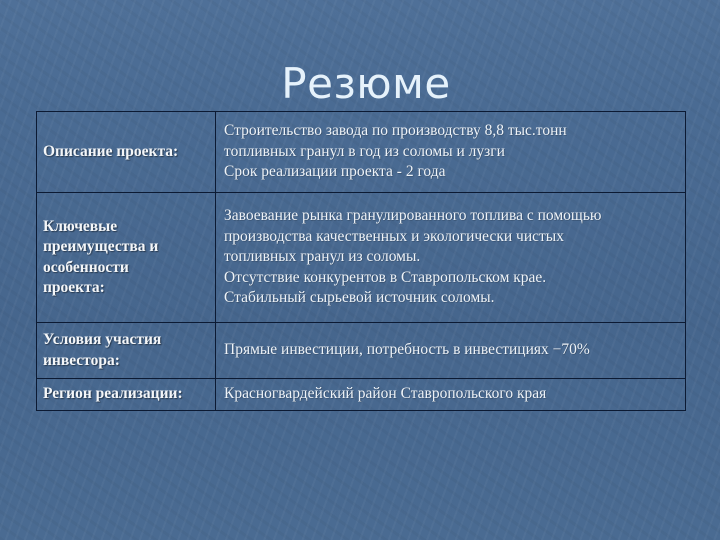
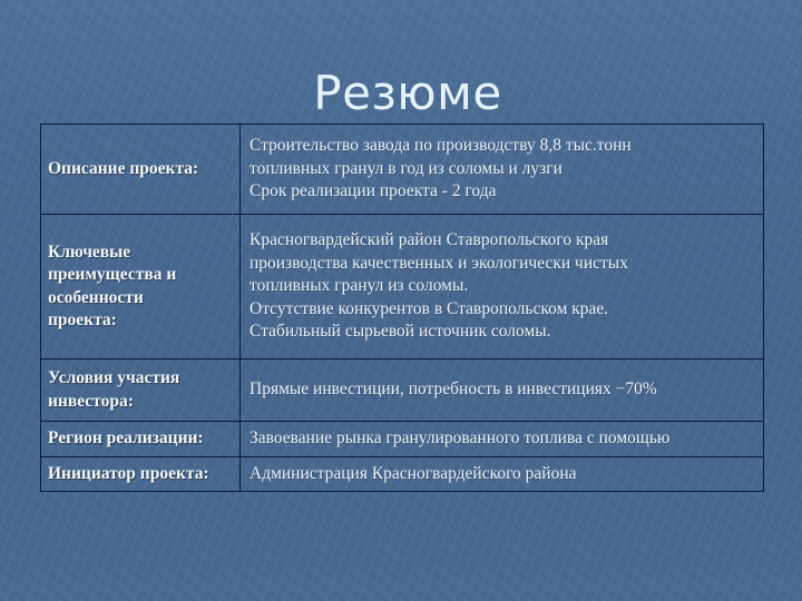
  Резюме
  Описание проекта:	Строительство завода по производству 8,8 тыс.тонн топливных гранул в год из соломы и лузги Срок реализации проекта - 2 года
- Ключевые преимущества и особенности проекта:	Завоевание рынка гранулированного топлива с помощью производства качественных и экологически чистых топливных гранул из соломы. Отсутствие конкурентов в Ставропольском крае. Стабильный сырьевой источник соломы.
+ Ключевые преимущества и особенности проекта:	Красногвардейский район Ставропольского края производства качественных и экологически чистых топливных гранул из соломы. Отсутствие конкурентов в Ставропольском крае. Стабильный сырьевой источник соломы.
  Условия участия инвестора:	Прямые инвестиции, потребность в инвестициях −70%
- Регион реализации:	Красногвардейский район Ставропольского края
+ Регион реализации:	Завоевание рынка гранулированного топлива с помощью
+ Инициатор проекта:	Администрация Красногвардейского района
